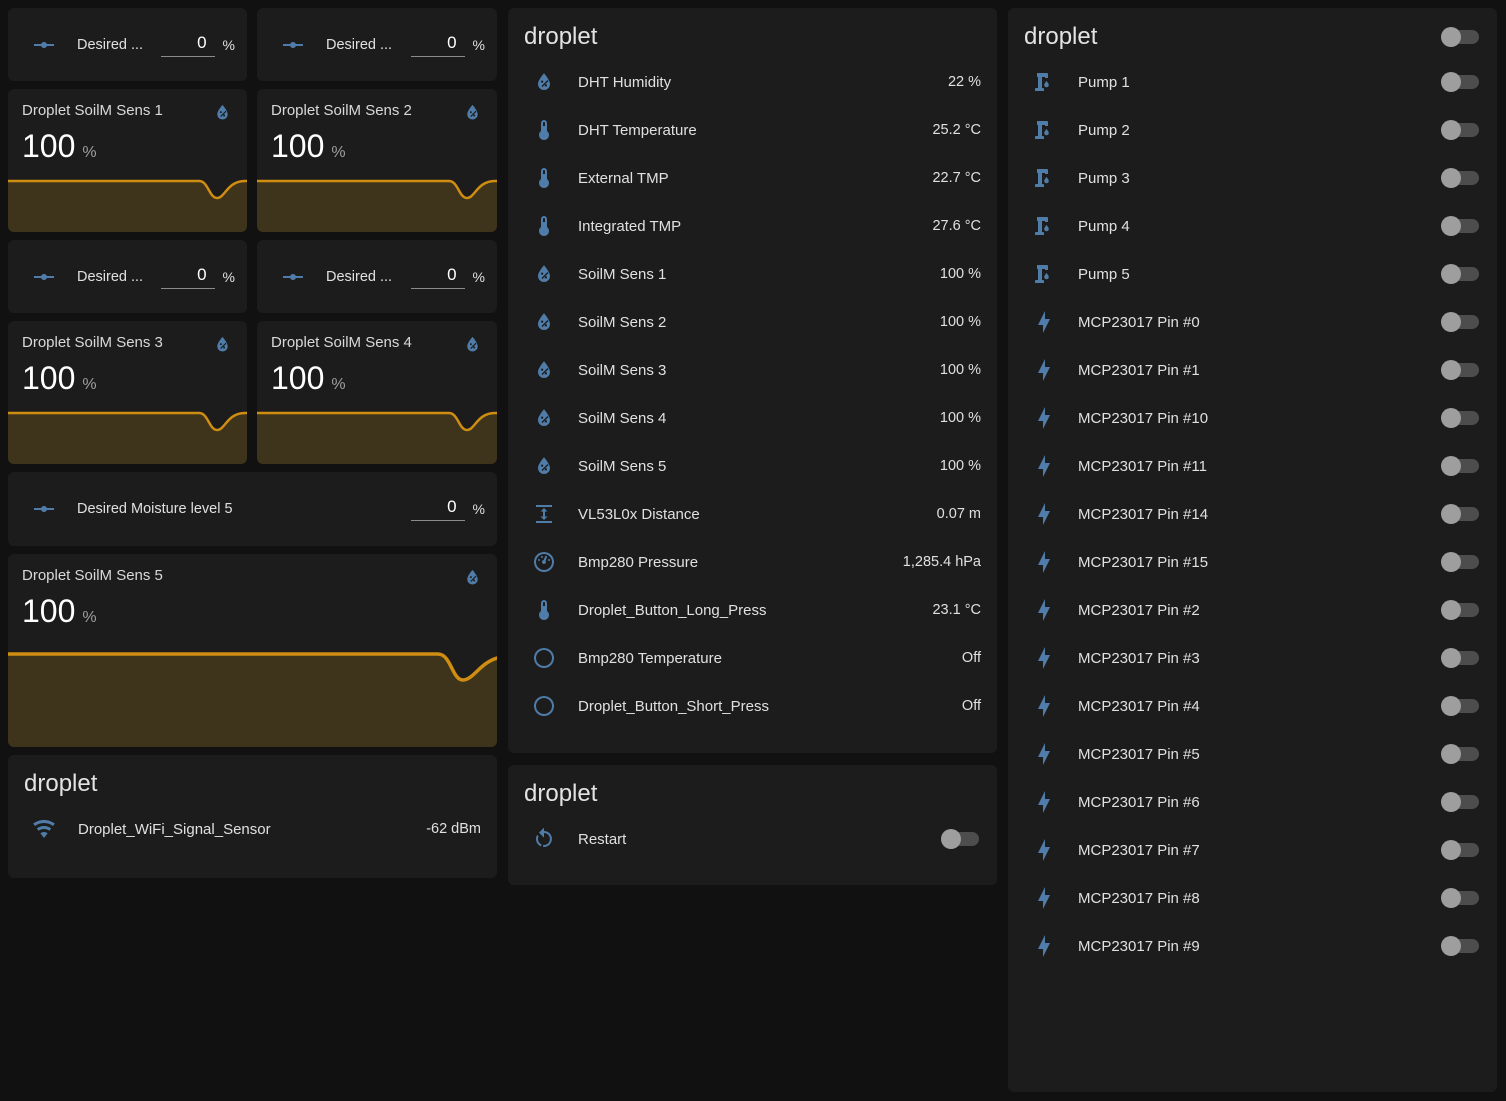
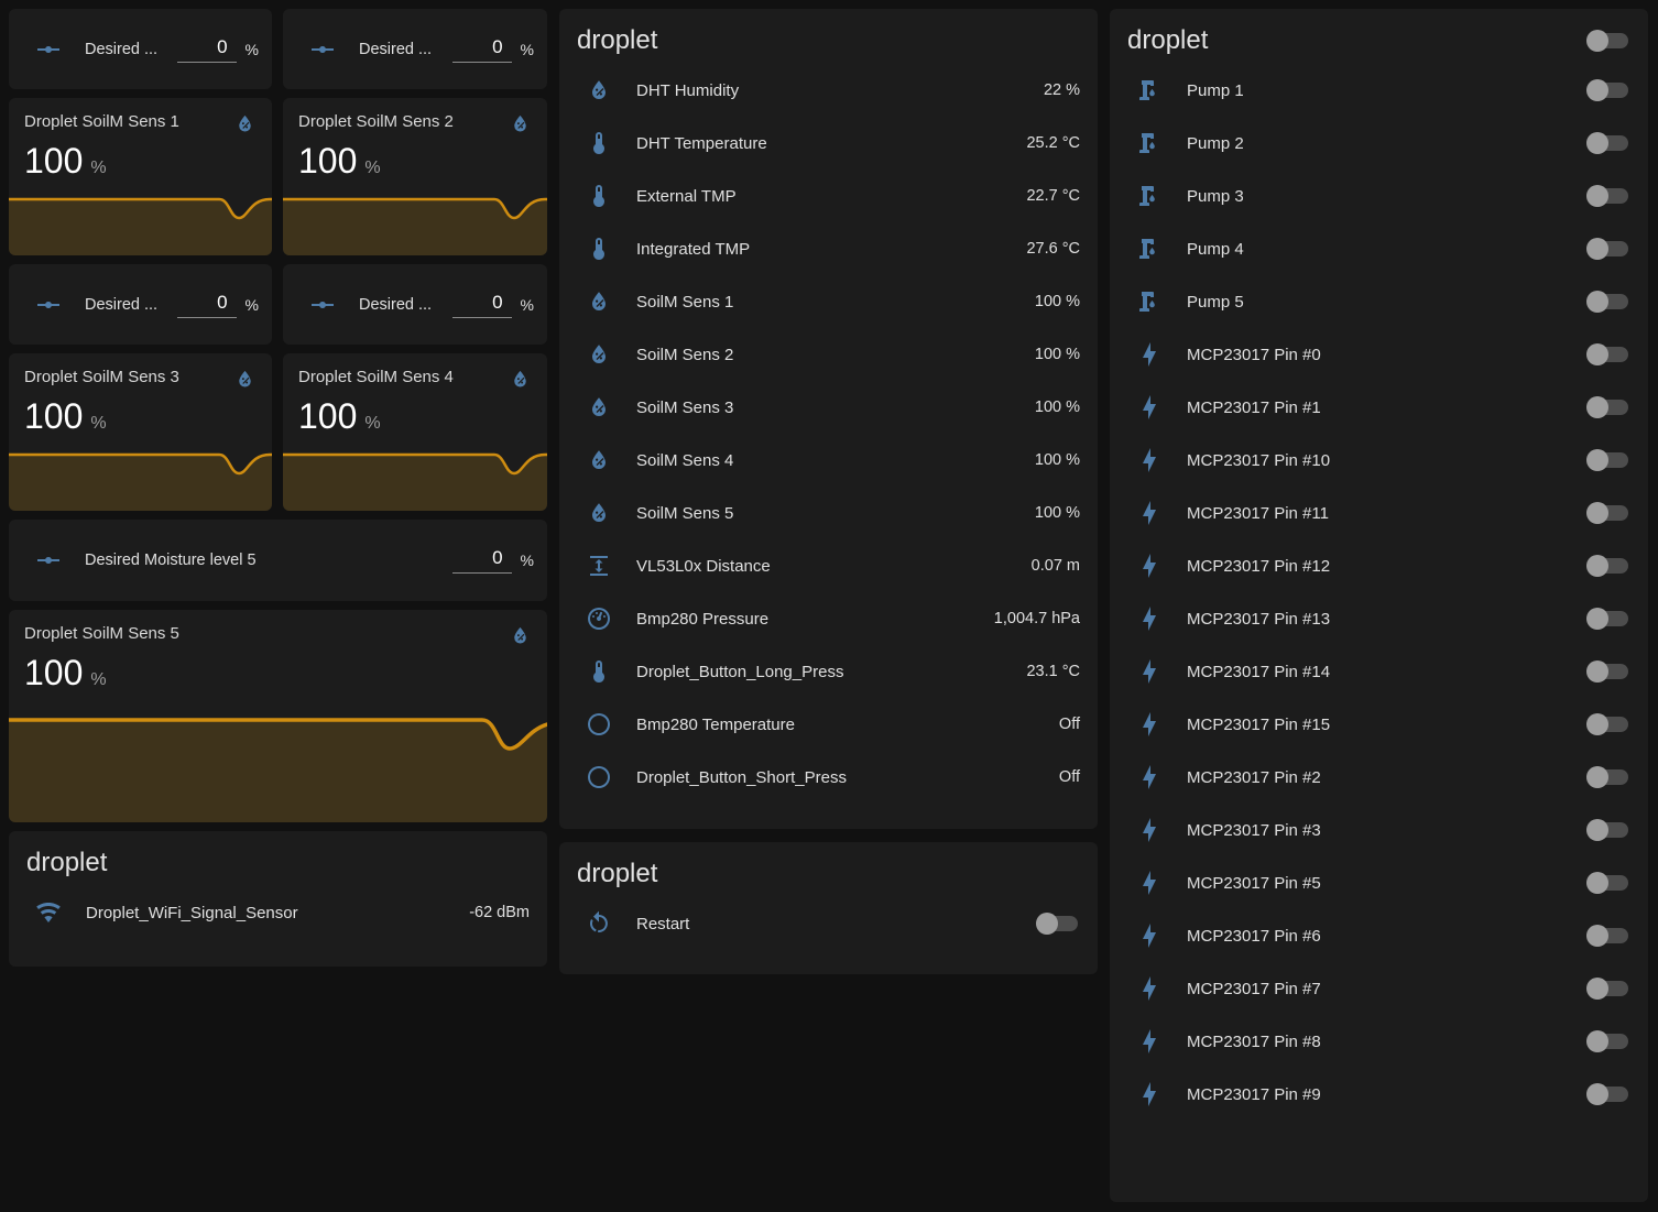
  Desired ...
  0
  %
  Desired ...
  0
  %
  Droplet SoilM Sens 1
  100
  %
  Droplet SoilM Sens 2
  100
  %
  Desired ...
  0
  %
  Desired ...
  0
  %
  Droplet SoilM Sens 3
  100
  %
  Droplet SoilM Sens 4
  100
  %
  Desired Moisture level 5
  0
  %
  Droplet SoilM Sens 5
  100
  %
  droplet
  Droplet_WiFi_Signal_Sensor
  -62 dBm
  droplet
  DHT Humidity
  22 %
  DHT Temperature
  25.2 °C
  External TMP
  22.7 °C
  Integrated TMP
  27.6 °C
  SoilM Sens 1
  100 %
  SoilM Sens 2
  100 %
  SoilM Sens 3
  100 %
  SoilM Sens 4
  100 %
  SoilM Sens 5
  100 %
  VL53L0x Distance
  0.07 m
  Bmp280 Pressure
- 1,285.4 hPa
+ 1,004.7 hPa
  Droplet_Button_Long_Press
  23.1 °C
  Bmp280 Temperature
  Off
  Droplet_Button_Short_Press
  Off
  droplet
  Restart
  droplet
  Pump 1
  Pump 2
  Pump 3
  Pump 4
  Pump 5
  MCP23017 Pin #0
  MCP23017 Pin #1
  MCP23017 Pin #10
  MCP23017 Pin #11
+ MCP23017 Pin #12
+ MCP23017 Pin #13
  MCP23017 Pin #14
  MCP23017 Pin #15
  MCP23017 Pin #2
  MCP23017 Pin #3
- MCP23017 Pin #4
  MCP23017 Pin #5
  MCP23017 Pin #6
  MCP23017 Pin #7
  MCP23017 Pin #8
  MCP23017 Pin #9
